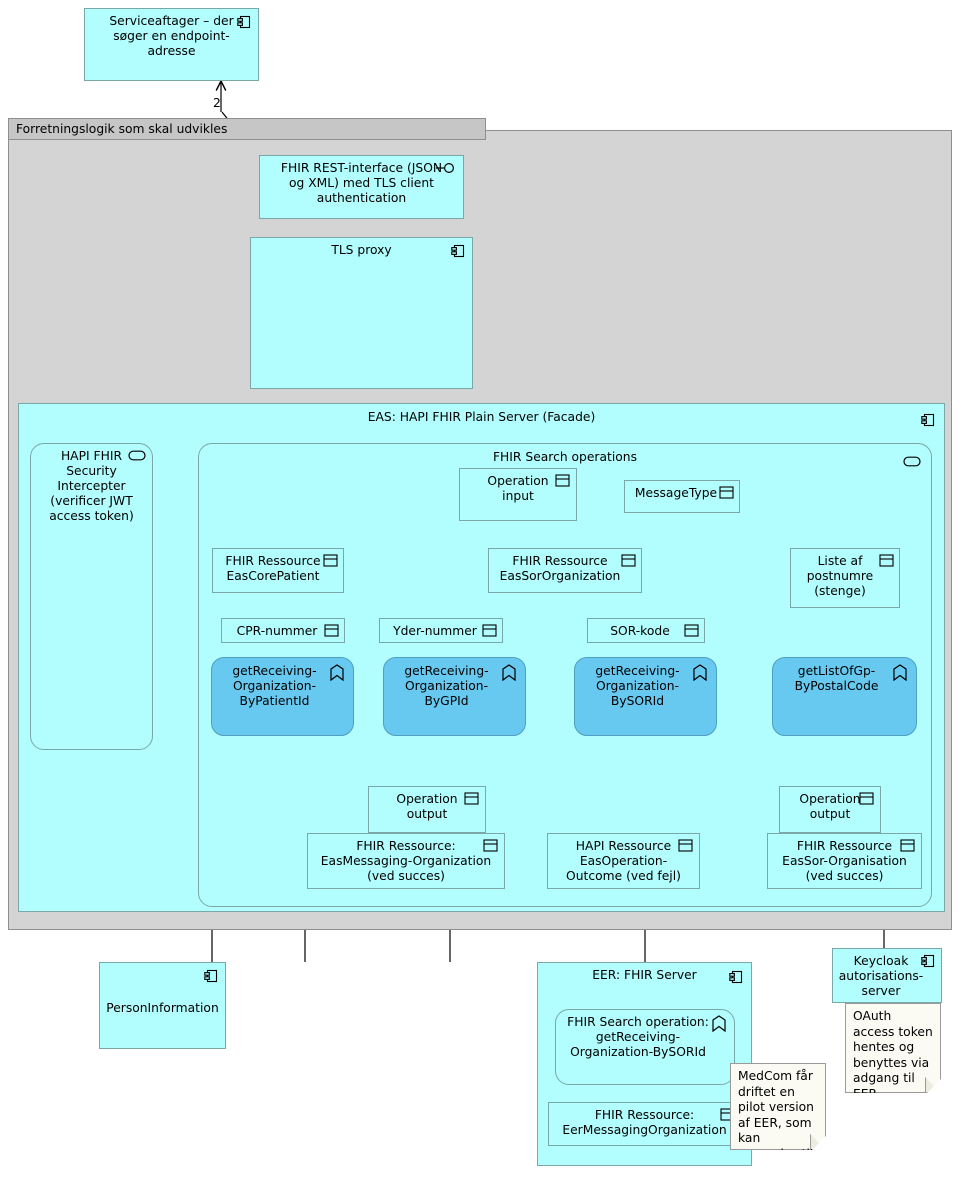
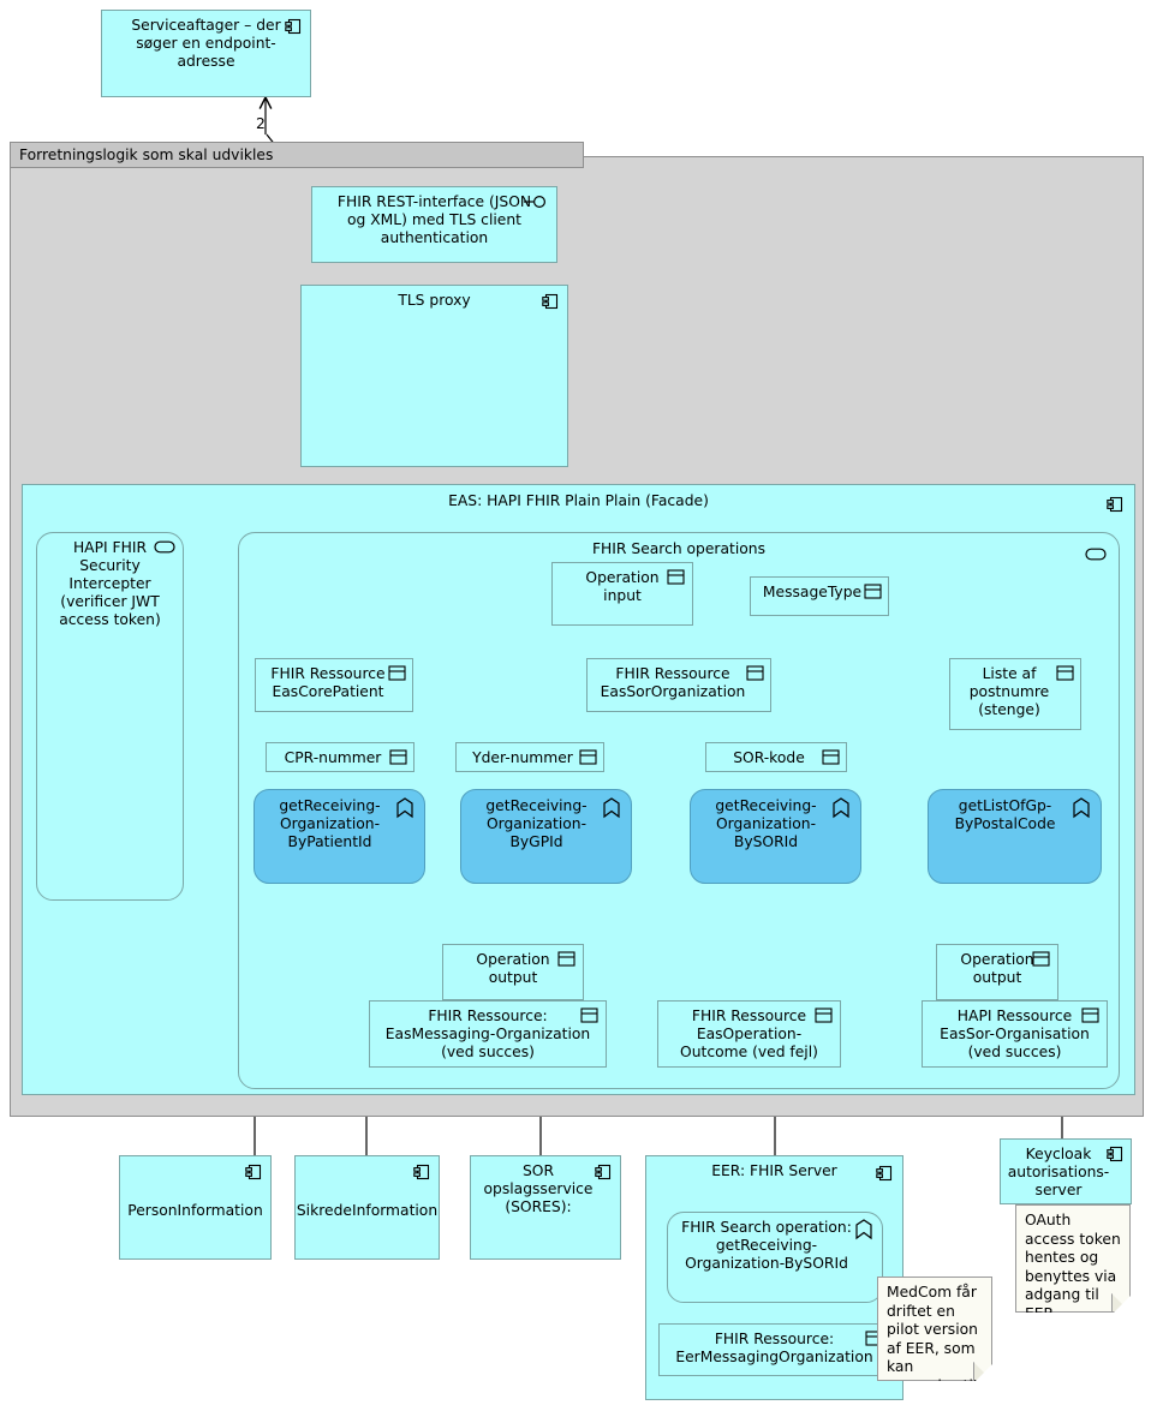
  Serviceaftager – der søger en endpoint-adresse
  2
  Forretningslogik som skal udvikles
  FHIR REST-interface (JSO og XML) med TLS client authentication
  TLS proxy
- EAS: HAPI FHIR Plain Server (Facade)
+ EAS: HAPI FHIR Plain Plain (Facade)
  HAPI FHIR Security Intercepter (verificer JWT access token)
  FHIR Search operations
  Operation input
  MessageType
  FHIR Ressource EasCorePatient
  FHIR Ressource EasSorOrganization
  Liste af postnumre (stenge)
  CPR-nummer
  Yder-nummer
  SOR-kode
  getReceiving-Organization-ByPatientId
  getReceiving-Organization-ByGPId
  getReceiving-Organization-BySORId
  getListOfGp-ByPostalCode
  Operation output
  Operation output
  FHIR Ressource: EasMessaging-Organization (ved succes)
- HAPI Ressource EasOperation-Outcome (ved fejl)
+ FHIR Ressource EasOperation-Outcome (ved fejl)
- FHIR Ressource EasSor-Organisation (ved succes)
+ HAPI Ressource EasSor-Organisation (ved succes)
  PersonInformation
+ SikredeInformation
+ SOR opslagsservice (SORES):
  EER: FHIR Server
  FHIR Search operation: getReceiving-Organization-BySORId
  FHIR Ressource: EerMessagingOrganization
  MedCom får driftet en pilot version af EER, som kan
  Keycloak autorisations-server
  OAuth access token hentes og benyttes via adgang til
